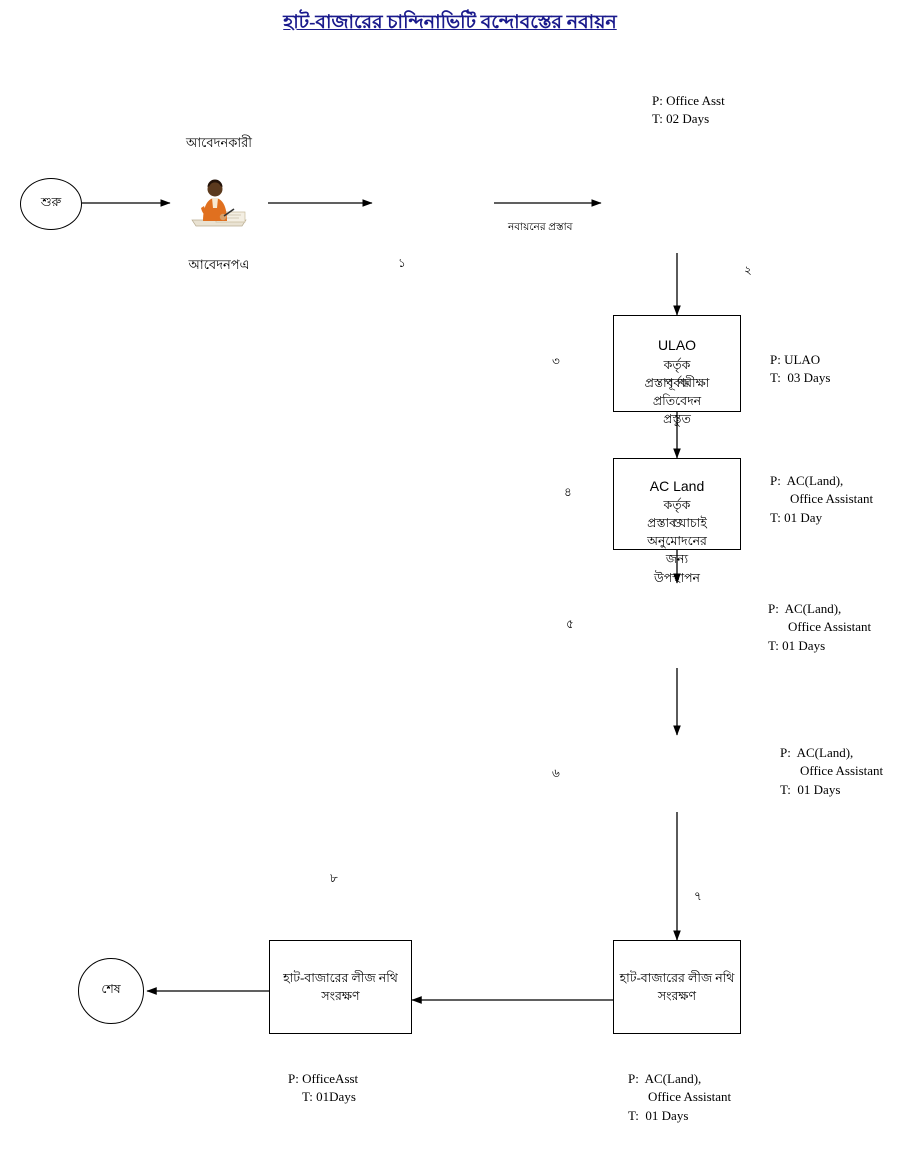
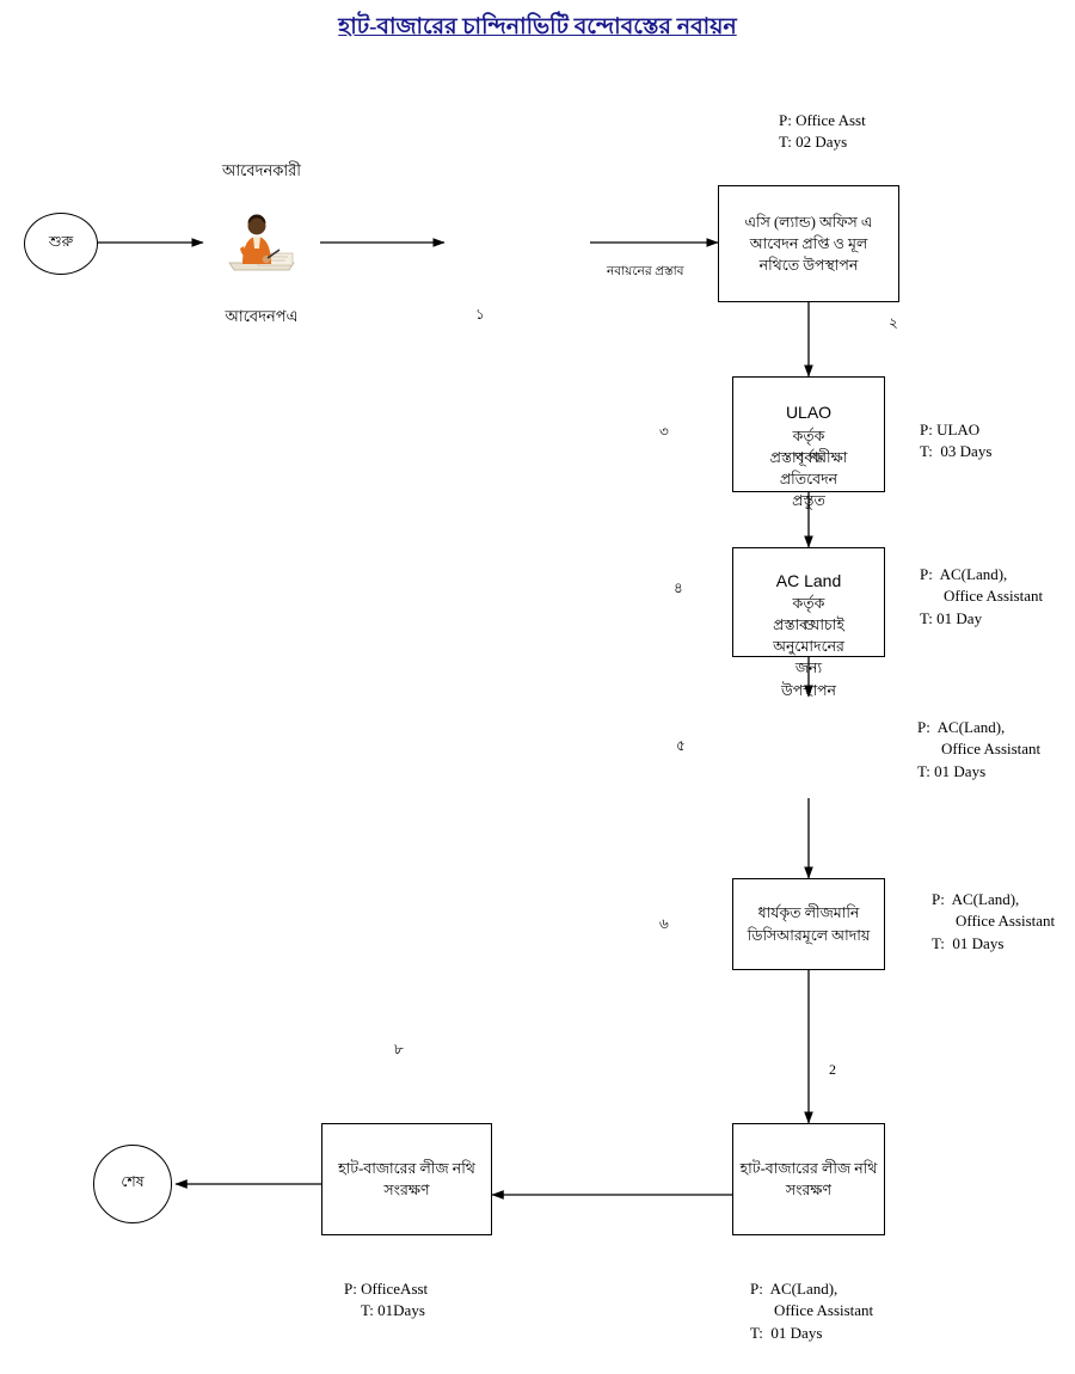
  হাট-বাজারের চান্দিনাভিটি বন্দোবস্তের নবায়ন
  শুরু
  আবেদনকারী
  আবেদনপএ
  ১
  নবায়নের প্রস্তাব
+ এসি (ল্যান্ড) অফিস এ
+ আবেদন প্রপ্তি ও মূল
+ নথিতে উপস্থাপন
  ২
  P: Office Asst
  T: 02 Days
  ULAO
  কর্তৃক
  প্রস্তাব পরীক্ষা
  পূর্বক প্রতিবেদন প্রস্তুত
  ৩
  P: ULAO
  T: 03 Days
  AC Land
  কর্তৃক
  প্রস্তাব যাচাই
  ও অনুমোদনের জন্য উপস্থাপন
  ৪
  P: AC(Land),
  Office Assistant
  T: 01 Day
  ৫
  P: AC(Land),
  Office Assistant
  T: 01 Days
+ ধার্যকৃত লীজমানি
+ ডিসিআরমূলে আদায়
  ৬
  P: AC(Land),
  Office Assistant
  T: 01 Days
  হাট-বাজারের লীজ নথি
  সংরক্ষণ
- ৭
+ 2
  P: AC(Land),
  Office Assistant
  T: 01 Days
  হাট-বাজারের লীজ নথি
  সংরক্ষণ
  ৮
  P: OfficeAsst
  T: 01Days
  শেষ
